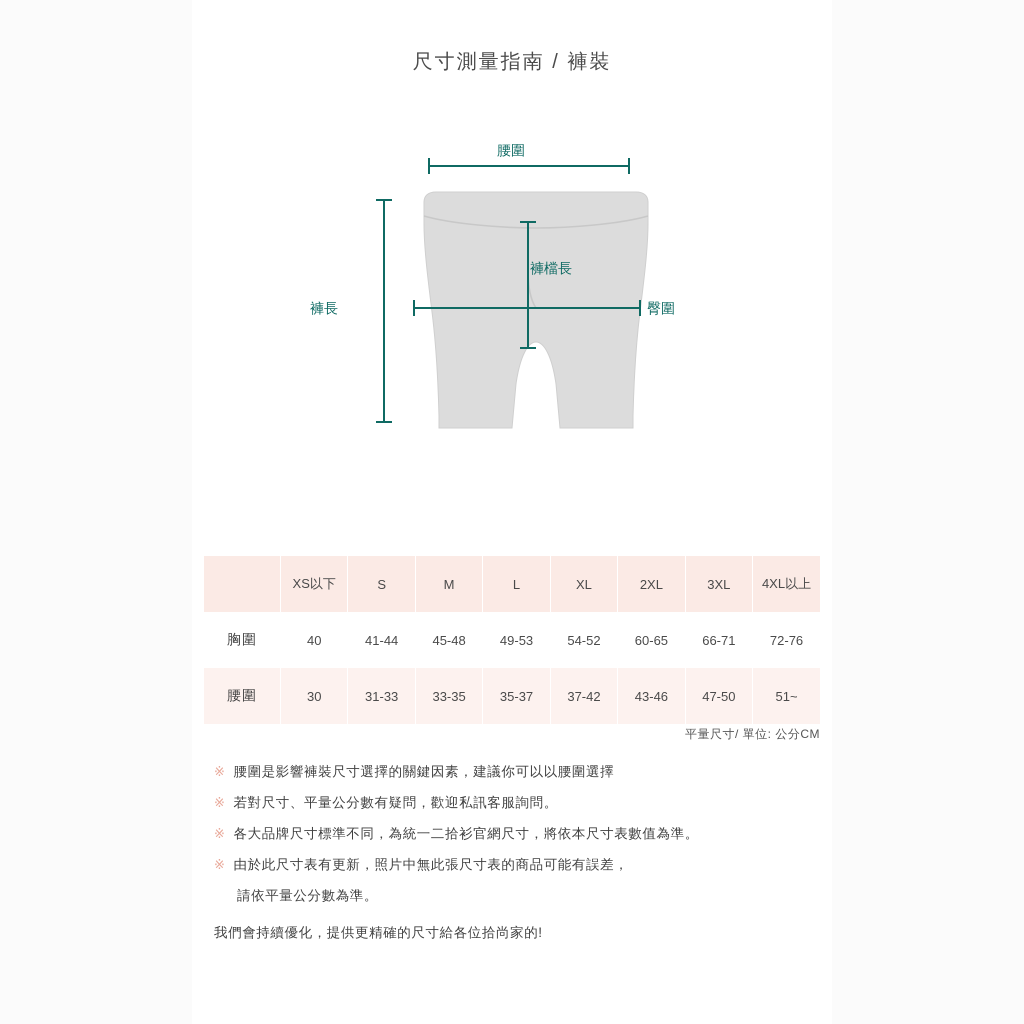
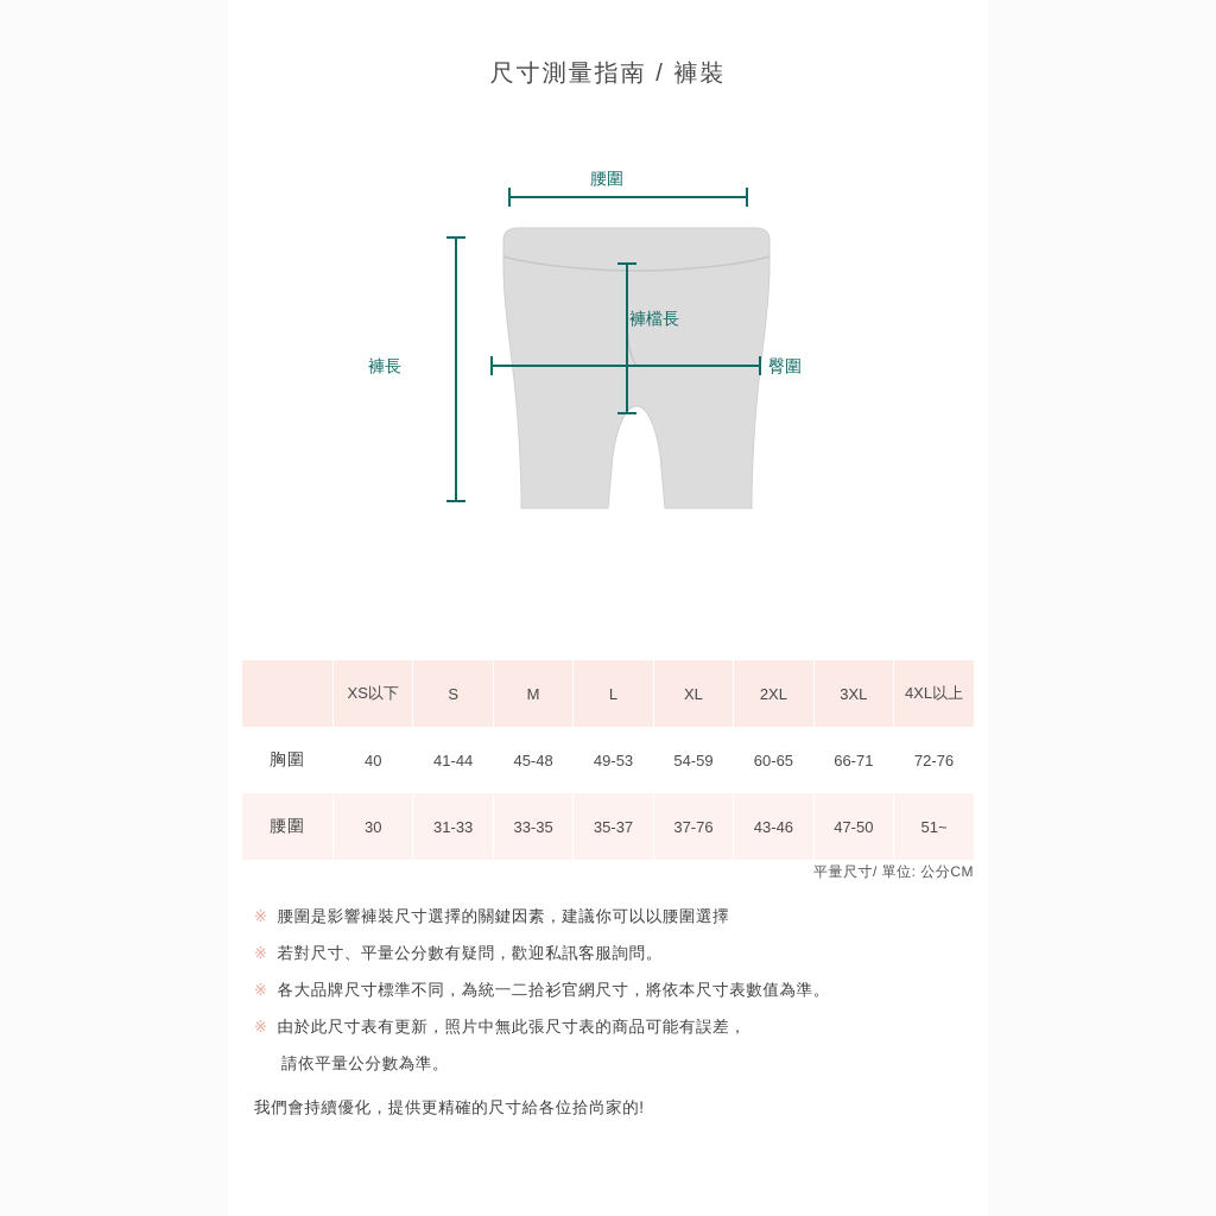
  尺寸測量指南 / 褲裝
  腰圍
  褲檔長
  臀圍
  褲長
  	XS以下	S	M	L	XL	2XL	3XL	4XL以上
- 胸圍	40	41-44	45-48	49-53	54-52	60-65	66-71	72-76
+ 胸圍	40	41-44	45-48	49-53	54-59	60-65	66-71	72-76
- 腰圍	30	31-33	33-35	35-37	37-42	43-46	47-50	51~
+ 腰圍	30	31-33	33-35	35-37	37-76	43-46	47-50	51~
  平量尺寸/ 單位: 公分CM
  ※
  腰圍是影響褲裝尺寸選擇的關鍵因素，建議你可以以腰圍選擇
  ※
  若對尺寸、平量公分數有疑問，歡迎私訊客服詢問。
  ※
  各大品牌尺寸標準不同，為統一二拾衫官網尺寸，將依本尺寸表數值為準。
  ※
  由於此尺寸表有更新，照片中無此張尺寸表的商品可能有誤差，
  請依平量公分數為準。
  我們會持續優化，提供更精確的尺寸給各位拾尚家的!
